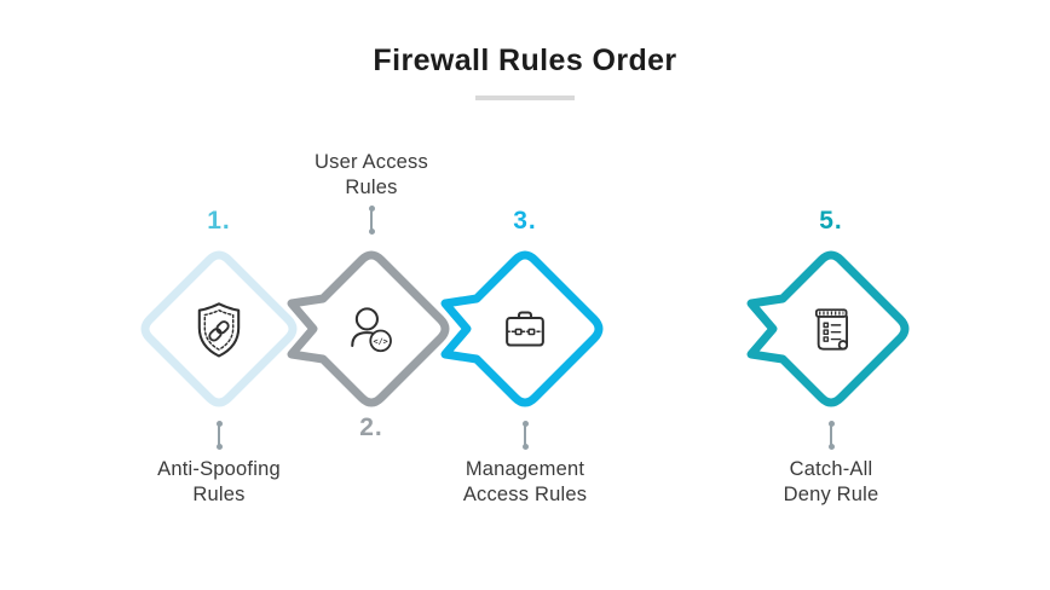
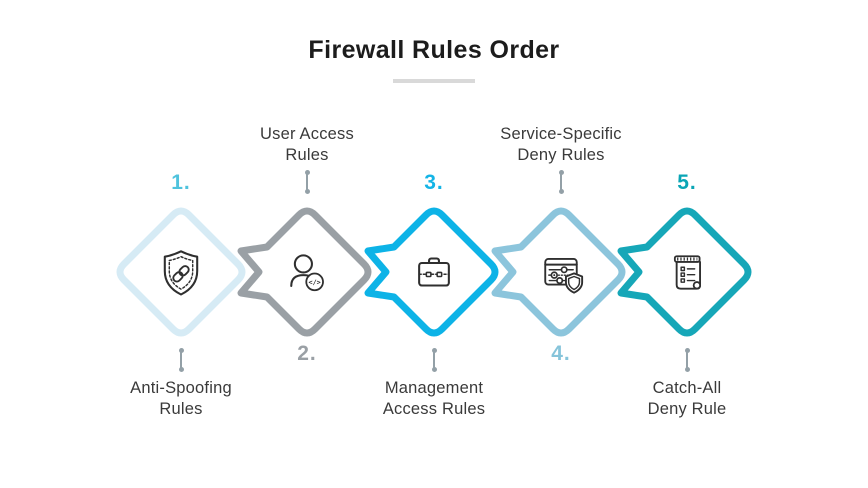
  Firewall Rules Order
  1.
  Anti-Spoofing
  Rules
  2.
  </>
  User Access
  Rules
  3.
  Management
  Access Rules
+ 4.
+ Service-Specific
+ Deny Rules
  5.
  Catch-All
  Deny Rule
